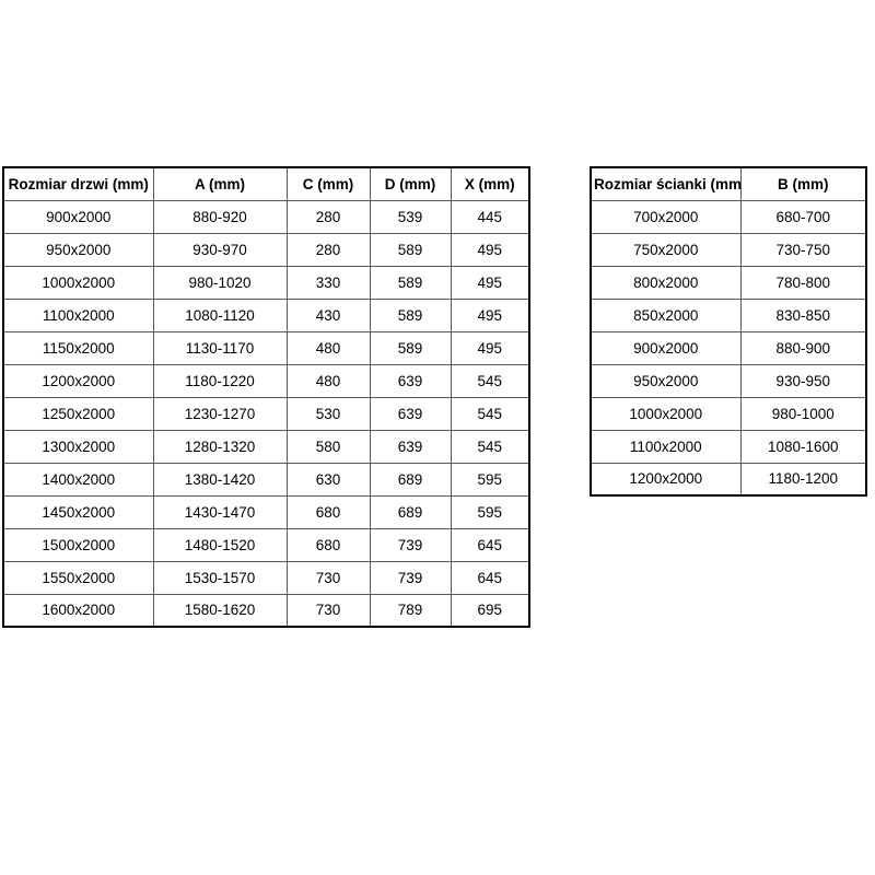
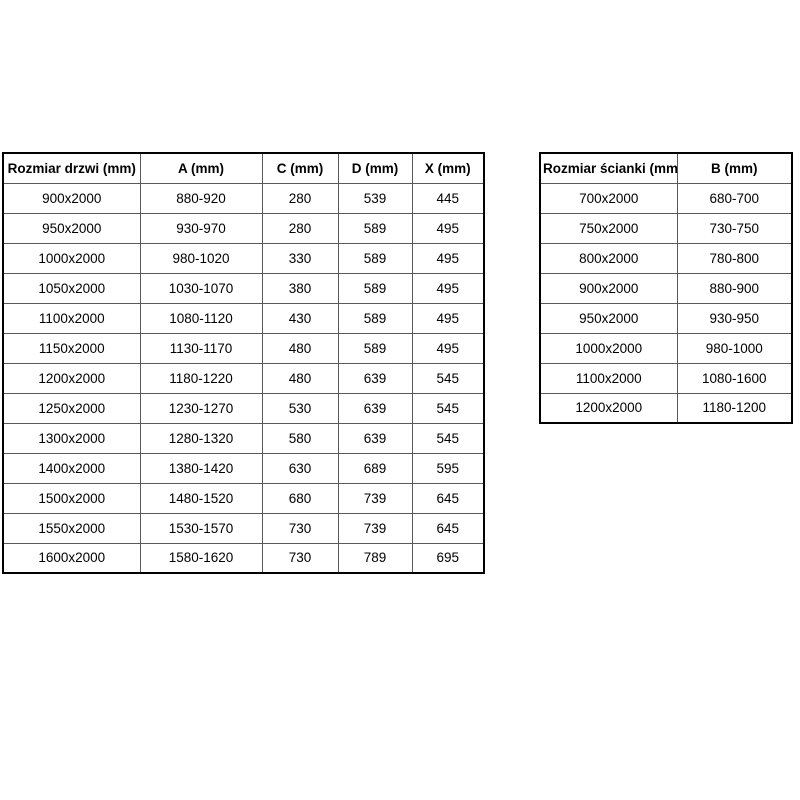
  Rozmiar drzwi (mm)	A (mm)	C (mm)	D (mm)	X (mm)
  900x2000	880-920	280	539	445
  950x2000	930-970	280	589	495
  1000x2000	980-1020	330	589	495
+ 1050x2000	1030-1070	380	589	495
  1100x2000	1080-1120	430	589	495
  1150x2000	1130-1170	480	589	495
  1200x2000	1180-1220	480	639	545
  1250x2000	1230-1270	530	639	545
  1300x2000	1280-1320	580	639	545
  1400x2000	1380-1420	630	689	595
- 1450x2000	1430-1470	680	689	595
  1500x2000	1480-1520	680	739	645
  1550x2000	1530-1570	730	739	645
  1600x2000	1580-1620	730	789	695
  Rozmiar ścianki (mm	B (mm)
  700x2000	680-700
  750x2000	730-750
  800x2000	780-800
- 850x2000	830-850
  900x2000	880-900
  950x2000	930-950
  1000x2000	980-1000
  1100x2000	1080-1600
  1200x2000	1180-1200
